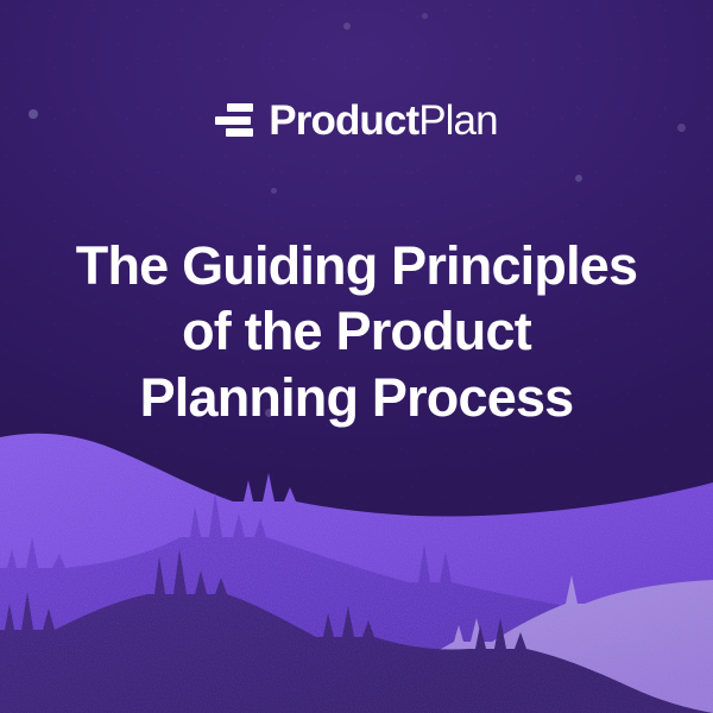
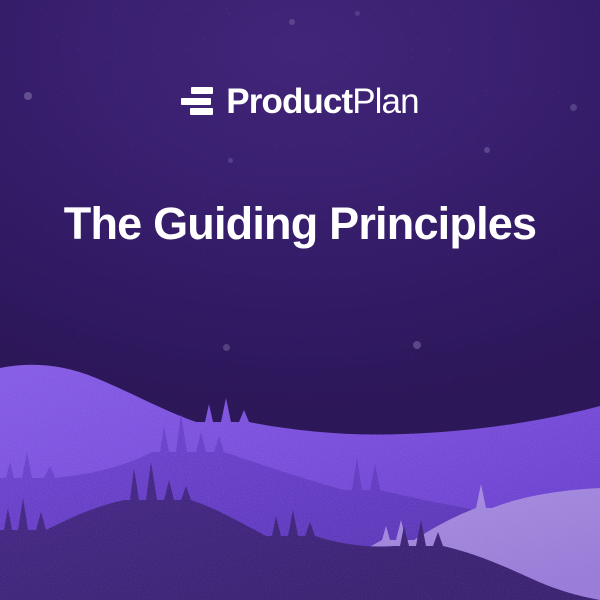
  ProductPlan
  The Guiding Principles
- of the Product
- Planning Process
